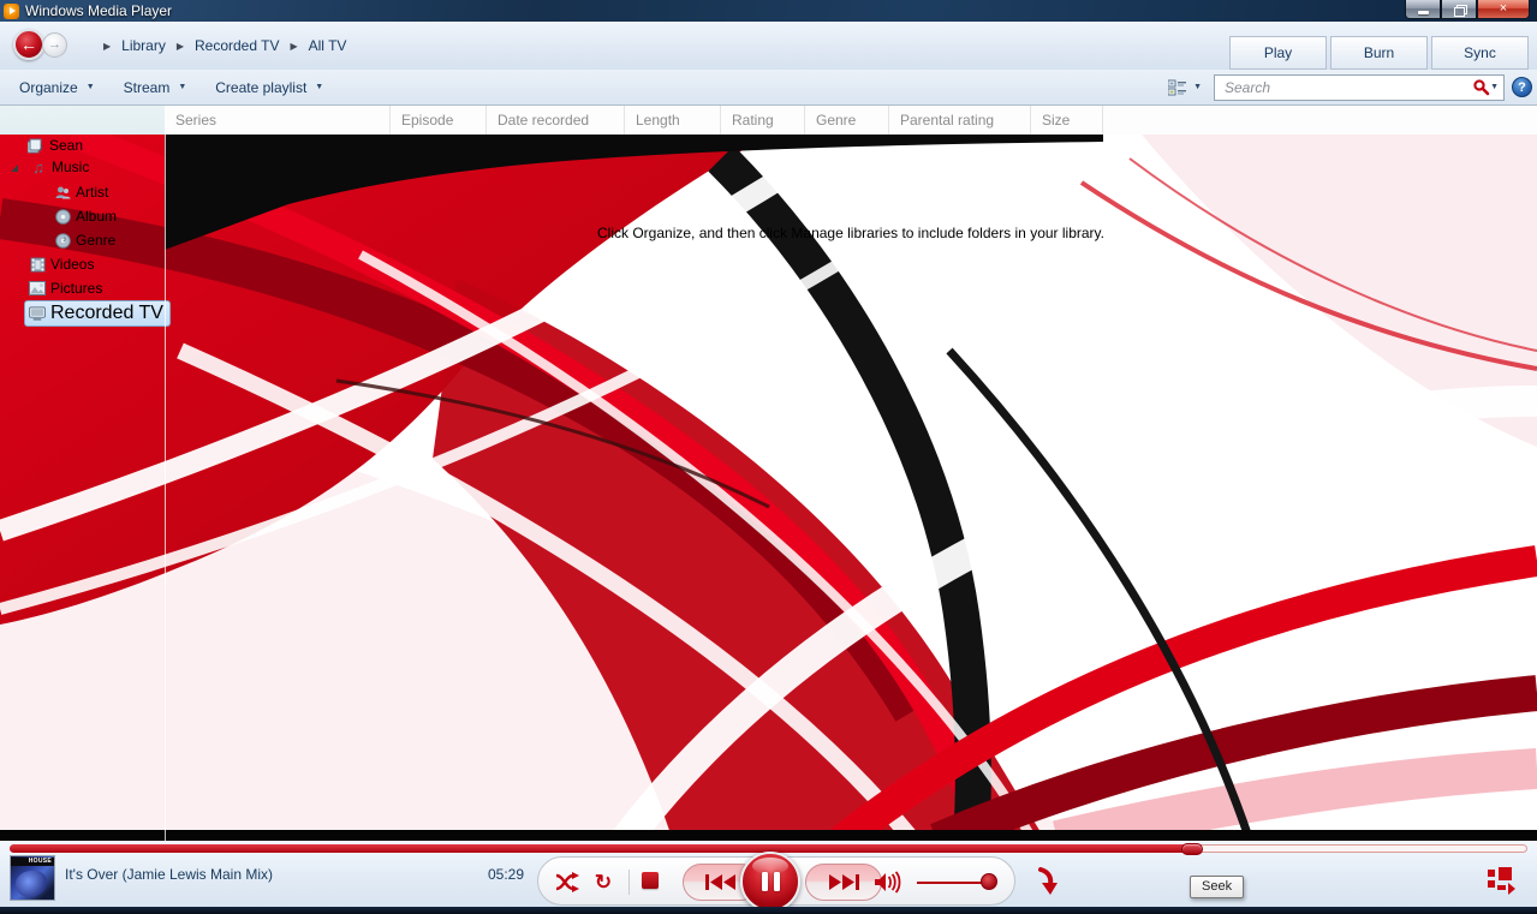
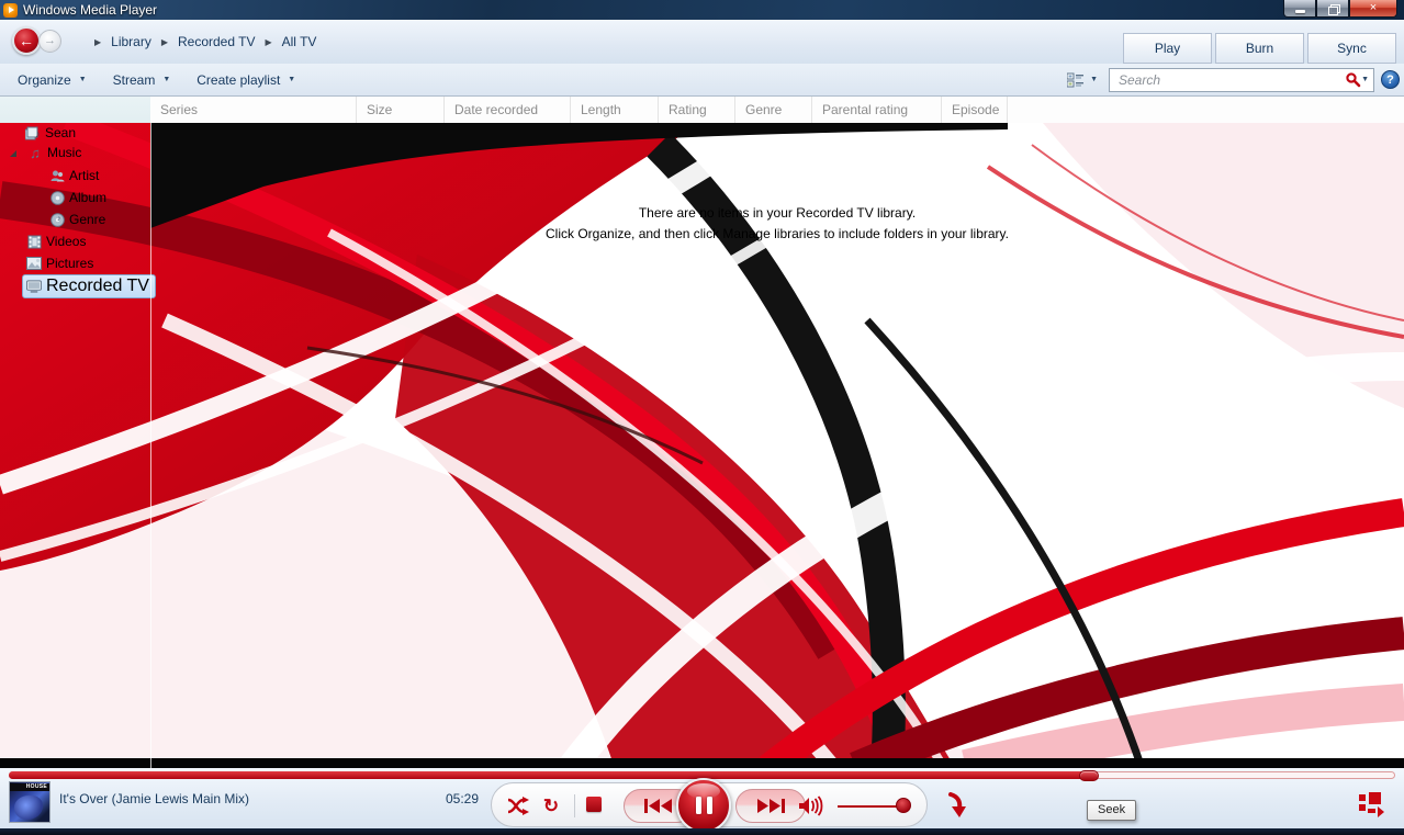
  Windows Media Player
  ×
  ←
  →
  ▶
  Library
  ▶
  Recorded TV
  ▶
  All TV
  Play
  Burn
  Sync
  Organize
  Stream
  Create playlist
  Search
  ?
  Series
- Episode
+ Size
  Date recorded
  Length
  Rating
  Genre
  Parental rating
- Size
+ Episode
+ There are no items in your Recorded TV library.
  Click Organize, and then click Manage libraries to include folders in your library.
  ♪
  Sean
  ♫
  Music
  Artist
  Album
  Genre
  Videos
  Pictures
  Recorded TV
  It's Over (Jamie Lewis Main Mix)
  05:29
  ↻
  Seek
